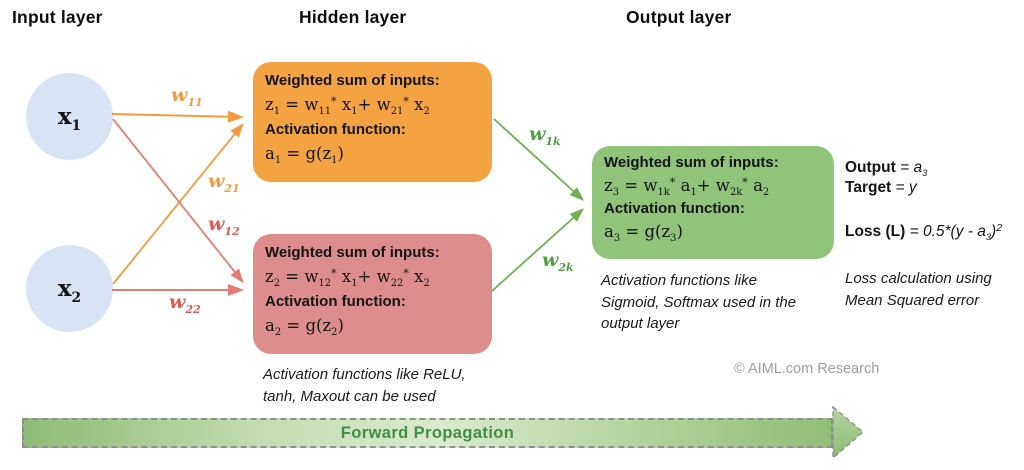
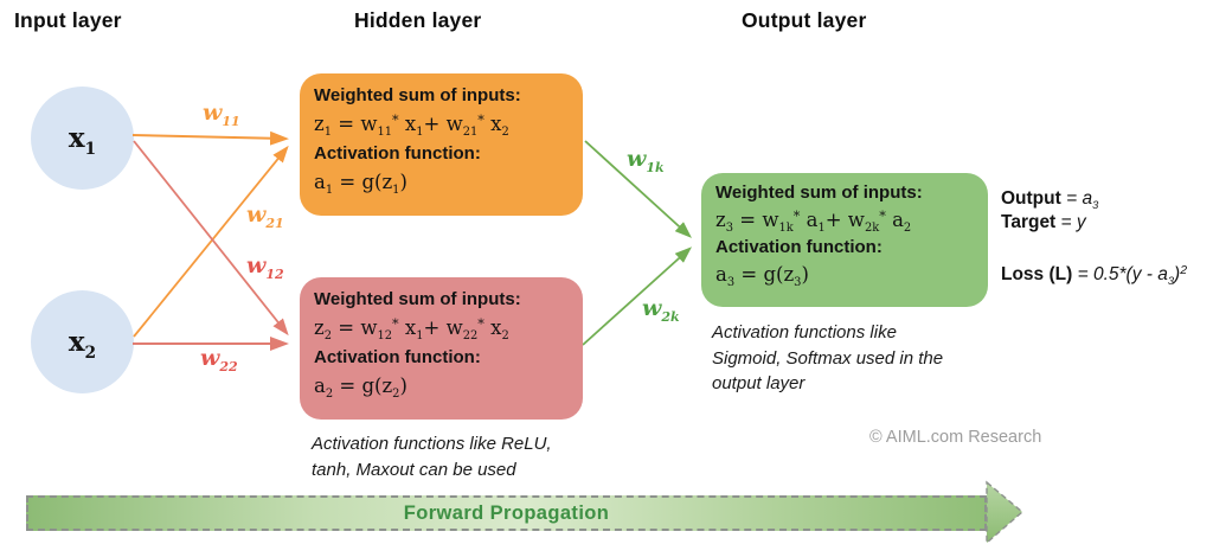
  Input layer
  Hidden layer
  Output layer
  x1
  x2
  w11
  w21
  w12
  w22
  w1k
  w2k
  Weighted sum of inputs:
  z1 = w11* x1+ w21* x2
  Activation function:
  a1 = g(z1)
  Weighted sum of inputs:
  z2 = w12* x1+ w22* x2
  Activation function:
  a2 = g(z2)
  Weighted sum of inputs:
  z3 = w1k* a1+ w2k* a2
  Activation function:
  a3 = g(z3)
  Activation functions like ReLU,
  tanh, Maxout can be used
  Activation functions like
  Sigmoid, Softmax used in the
  output layer
  Output = a3
  Target = y
  Loss (L) = 0.5*(y - a3)2
- Loss calculation using
- Mean Squared error
  © AIML.com Research
  Forward Propagation
